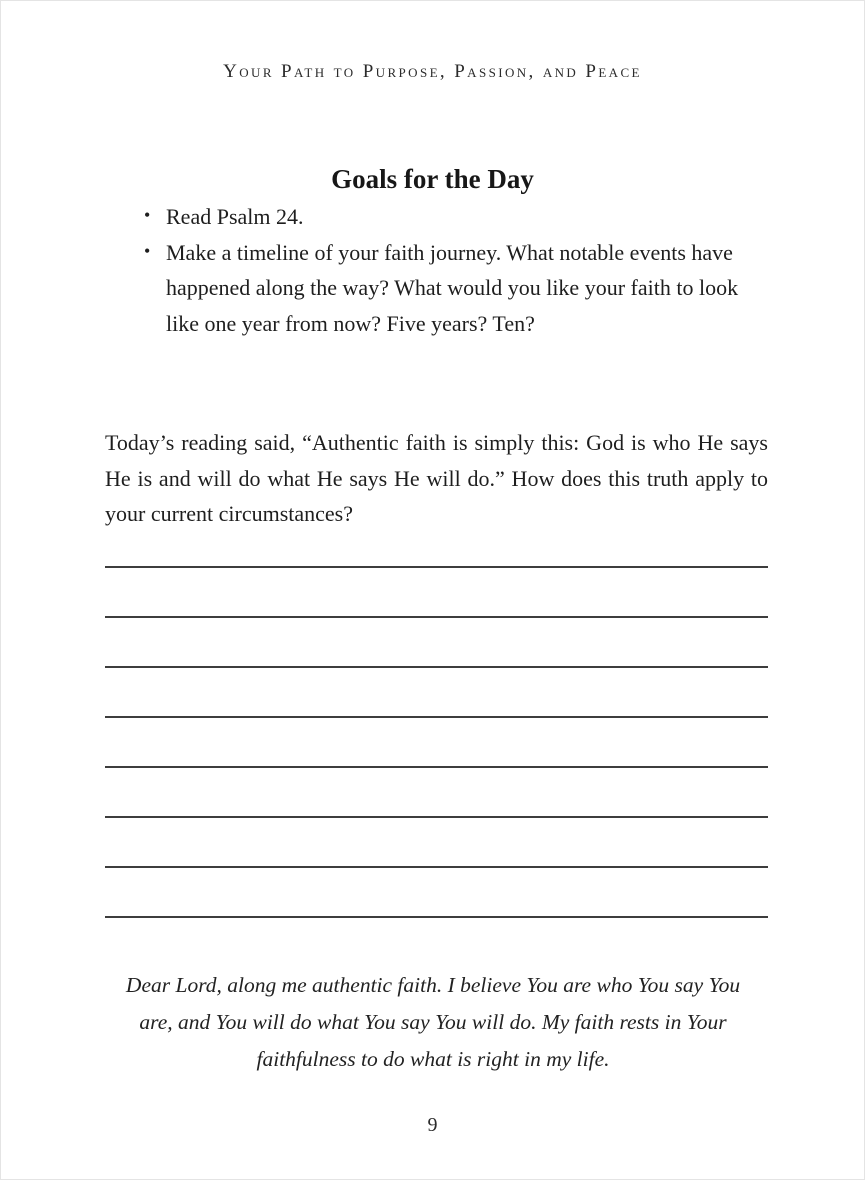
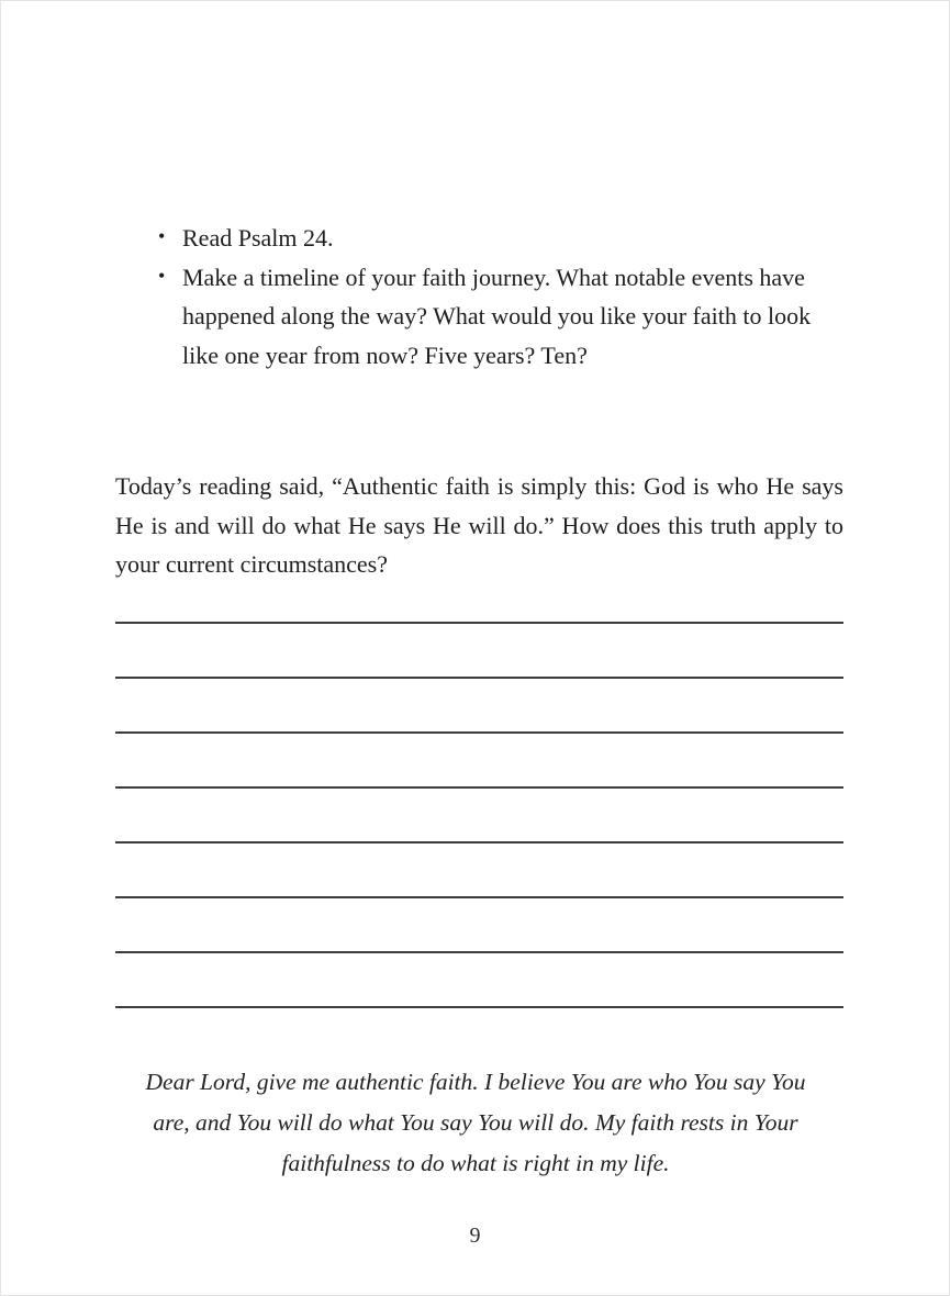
- Your Path to Purpose, Passion, and Peace
- Goals for the Day
  •
  Read Psalm 24.
  •
  Make a timeline of your faith journey. What notable events have happened along the way? What would you like your faith to look like one year from now? Five years? Ten?
  Today’s reading said, “Authentic faith is simply this: God is who He says He is and will do what He says He will do.” How does this truth apply to your current circumstances?
- Dear Lord, along me authentic faith. I believe You are who You say You are, and You will do what You say You will do. My faith rests in Your faithfulness to do what is right in my life.
+ Dear Lord, give me authentic faith. I believe You are who You say You are, and You will do what You say You will do. My faith rests in Your faithfulness to do what is right in my life.
  9
